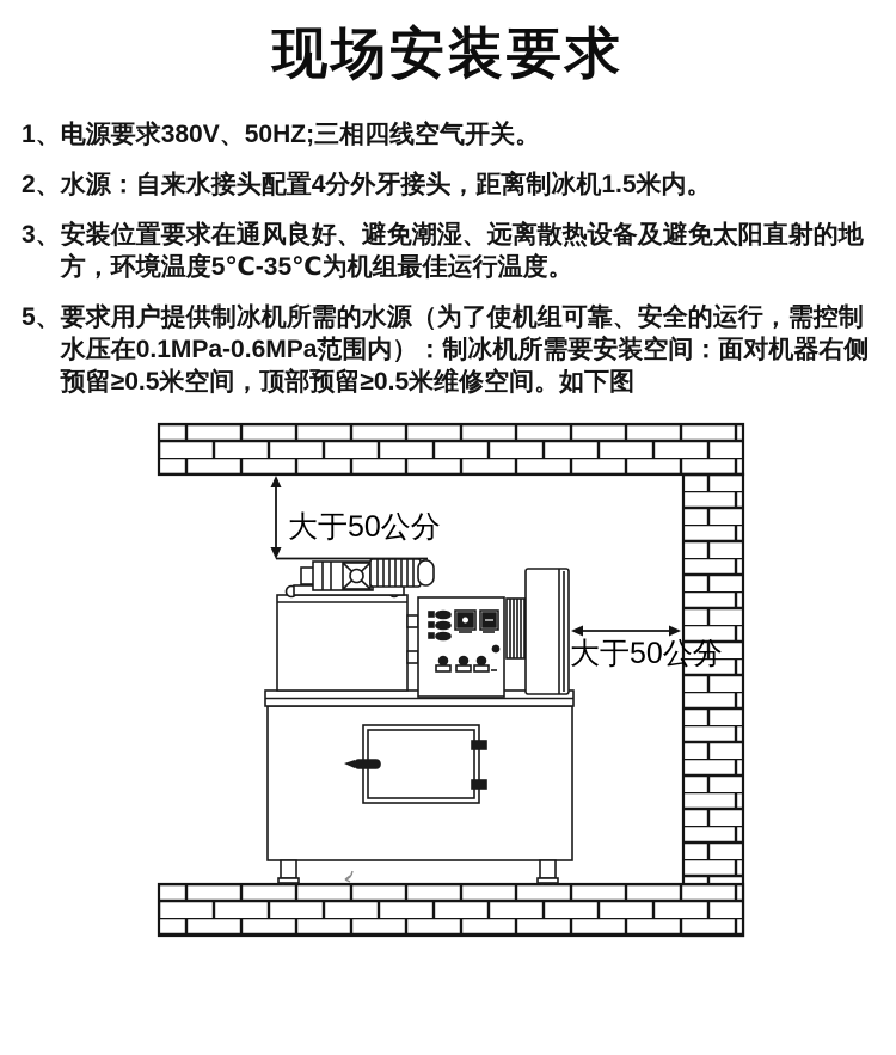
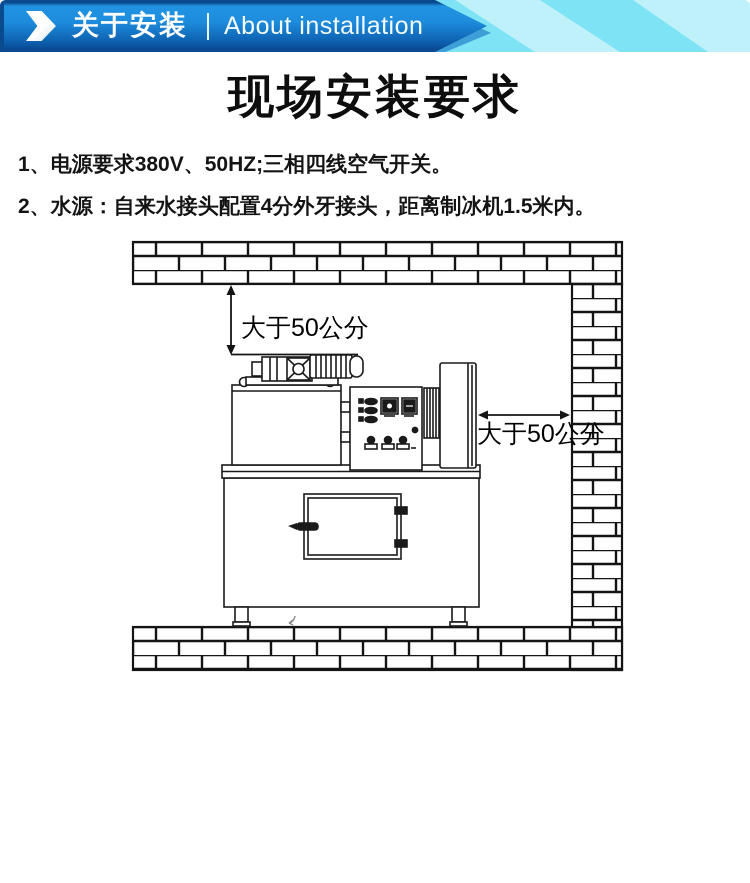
+ 关于安装
+ About installation
  现场安装要求
  1、
  电源要求380V、50HZ;三相四线空气开关。
  2、
  水源：自来水接头配置4分外牙接头，距离制冰机1.5米内。
- 3、
- 安装位置要求在通风良好、避免潮湿、远离散热设备及避免太阳直射的地方，环境温度5℃-35℃为机组最佳运行温度。
- 5、
- 要求用户提供制冰机所需的水源（为了使机组可靠、安全的运行，需控制水压在0.1MPa-0.6MPa范围内）：制冰机所需要安装空间：面对机器右侧预留≥0.5米空间，顶部预留≥0.5米维修空间。如下图
  大于50公分
  大于50公分
